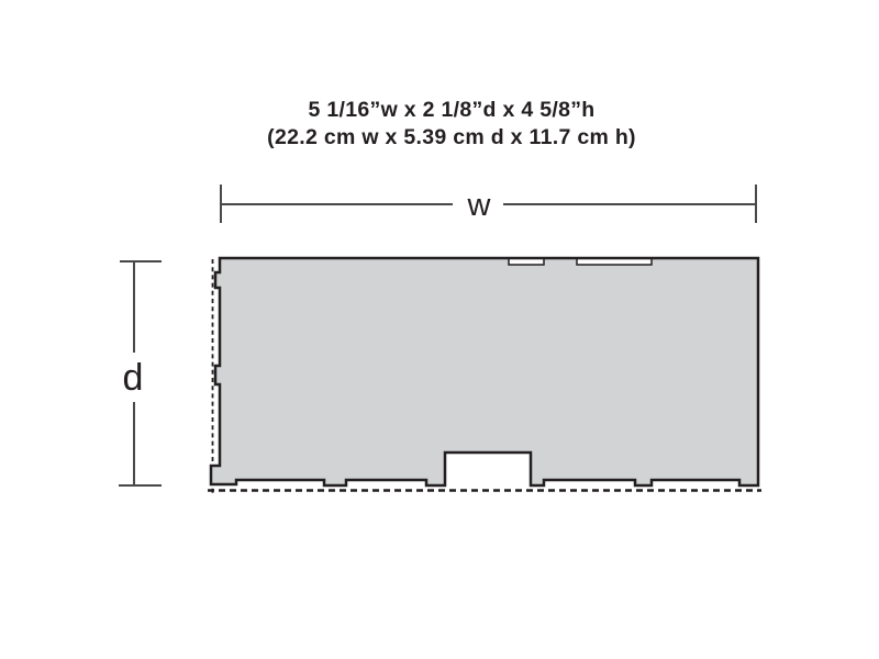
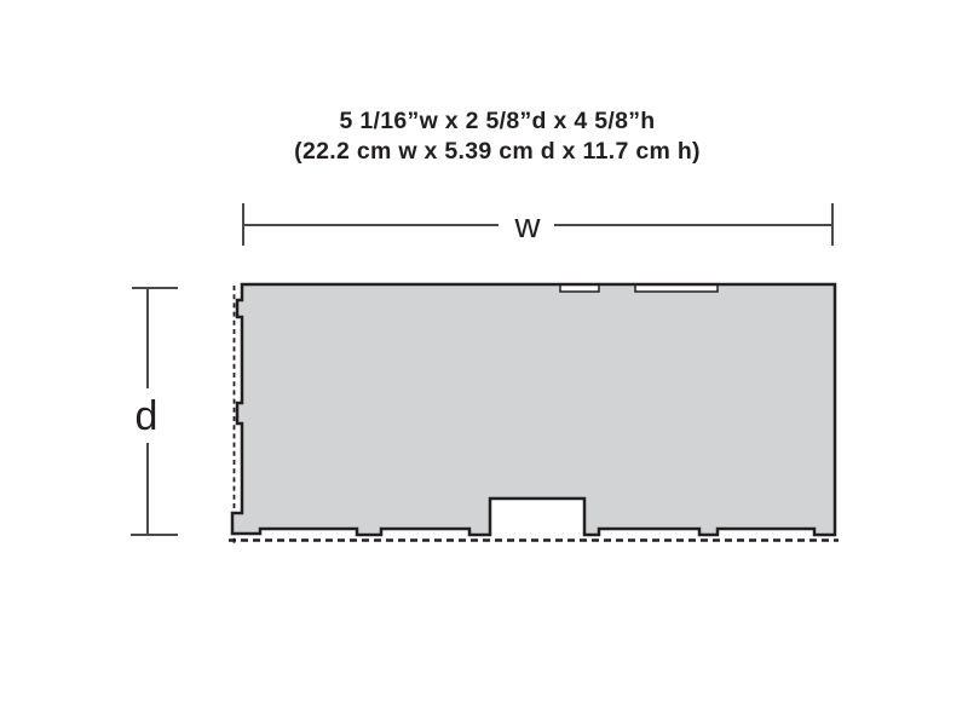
- 5 1/16”w x 2 1/8”d x 4 5/8”h
+ 5 1/16”w x 2 5/8”d x 4 5/8”h
  (22.2 cm w x 5.39 cm d x 11.7 cm h)
  w
  d
